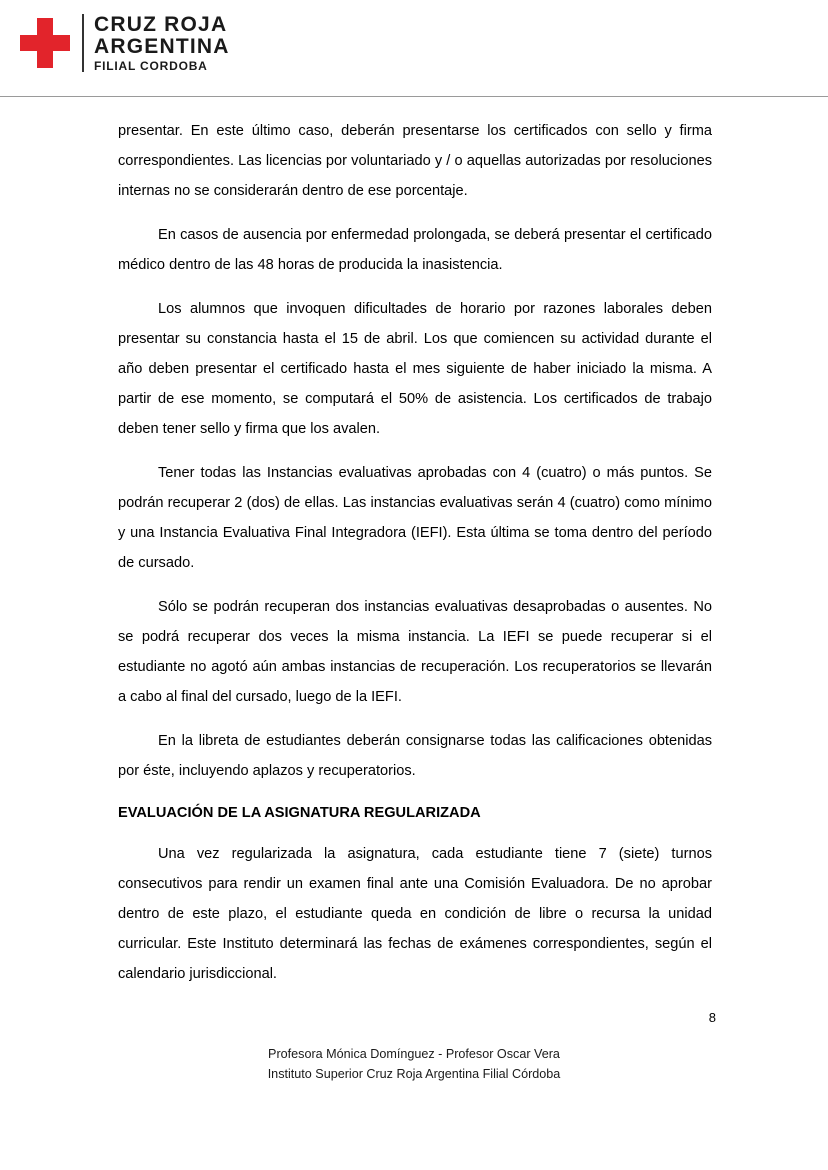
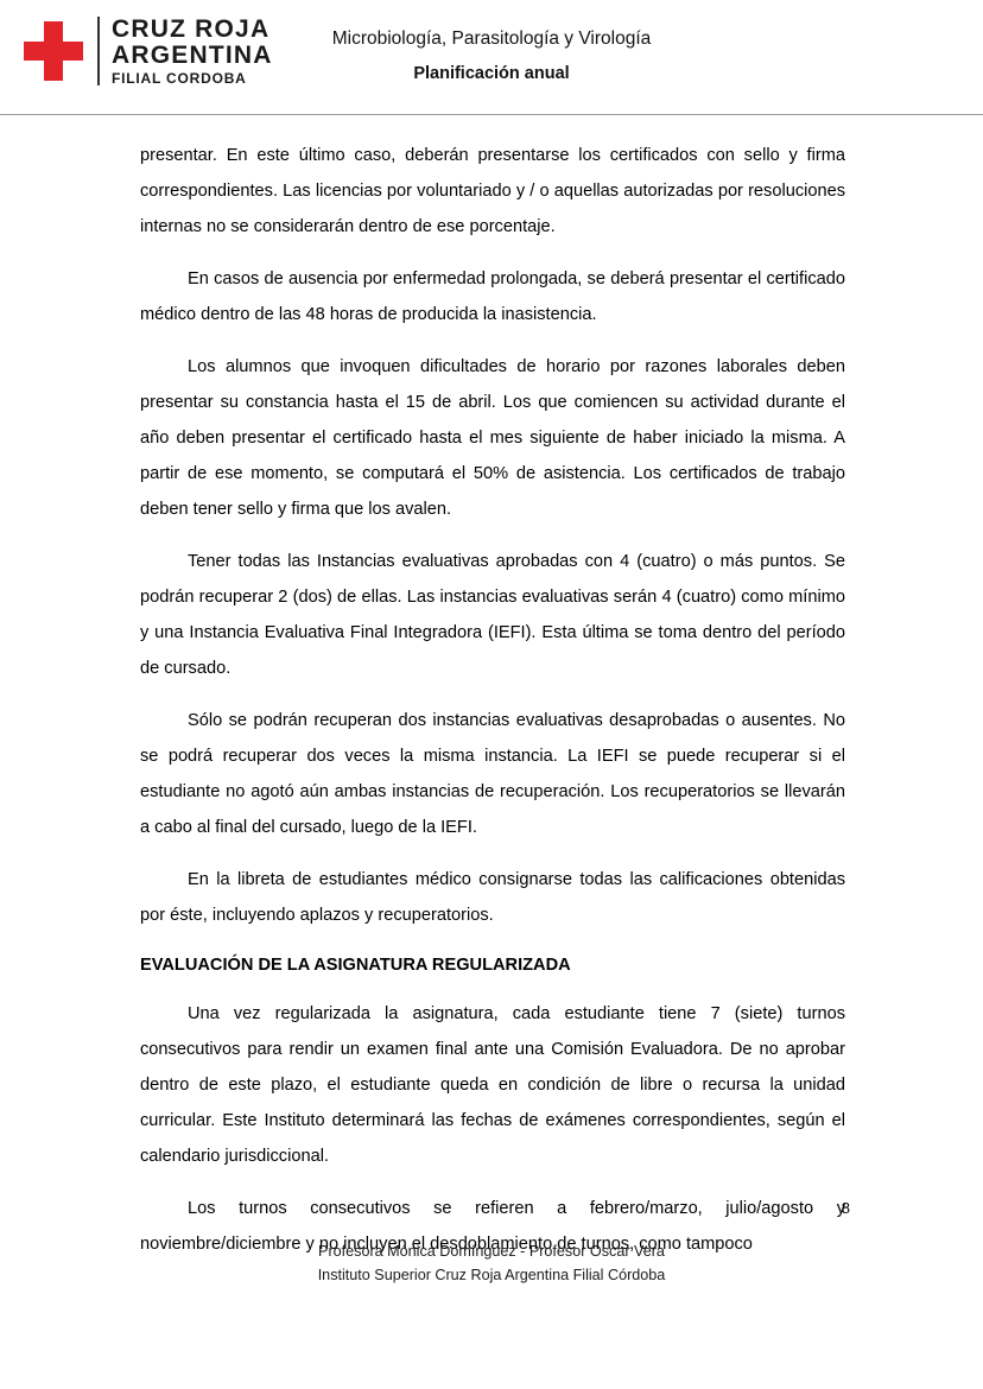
  CRUZ ROJA
  ARGENTINA
  FILIAL CORDOBA
+ Microbiología, Parasitología y Virología
+ Planificación anual
  presentar. En este último caso, deberán presentarse los certificados con sello y firma correspondientes. Las licencias por voluntariado y / o aquellas autorizadas por resoluciones internas no se considerarán dentro de ese porcentaje.
  En casos de ausencia por enfermedad prolongada, se deberá presentar el certificado médico dentro de las 48 horas de producida la inasistencia.
  Los alumnos que invoquen dificultades de horario por razones laborales deben presentar su constancia hasta el 15 de abril. Los que comiencen su actividad durante el año deben presentar el certificado hasta el mes siguiente de haber iniciado la misma. A partir de ese momento, se computará el 50% de asistencia. Los certificados de trabajo deben tener sello y firma que los avalen.
  Tener todas las Instancias evaluativas aprobadas con 4 (cuatro) o más puntos. Se podrán recuperar 2 (dos) de ellas. Las instancias evaluativas serán 4 (cuatro) como mínimo y una Instancia Evaluativa Final Integradora (IEFI). Esta última se toma dentro del período de cursado.
  Sólo se podrán recuperan dos instancias evaluativas desaprobadas o ausentes. No se podrá recuperar dos veces la misma instancia. La IEFI se puede recuperar si el estudiante no agotó aún ambas instancias de recuperación. Los recuperatorios se llevarán a cabo al final del cursado, luego de la IEFI.
- En la libreta de estudiantes deberán consignarse todas las calificaciones obtenidas por éste, incluyendo aplazos y recuperatorios.
+ En la libreta de estudiantes médico consignarse todas las calificaciones obtenidas por éste, incluyendo aplazos y recuperatorios.
  EVALUACIÓN DE LA ASIGNATURA REGULARIZADA
  Una vez regularizada la asignatura, cada estudiante tiene 7 (siete) turnos consecutivos para rendir un examen final ante una Comisión Evaluadora. De no aprobar dentro de este plazo, el estudiante queda en condición de libre o recursa la unidad curricular. Este Instituto determinará las fechas de exámenes correspondientes, según el calendario jurisdiccional.
+ Los turnos consecutivos se refieren a febrero/marzo, julio/agosto y noviembre/diciembre y no incluyen el desdoblamiento de turnos, como tampoco
  8
  Profesora Mónica Domínguez - Profesor Oscar Vera
  Instituto Superior Cruz Roja Argentina Filial Córdoba
